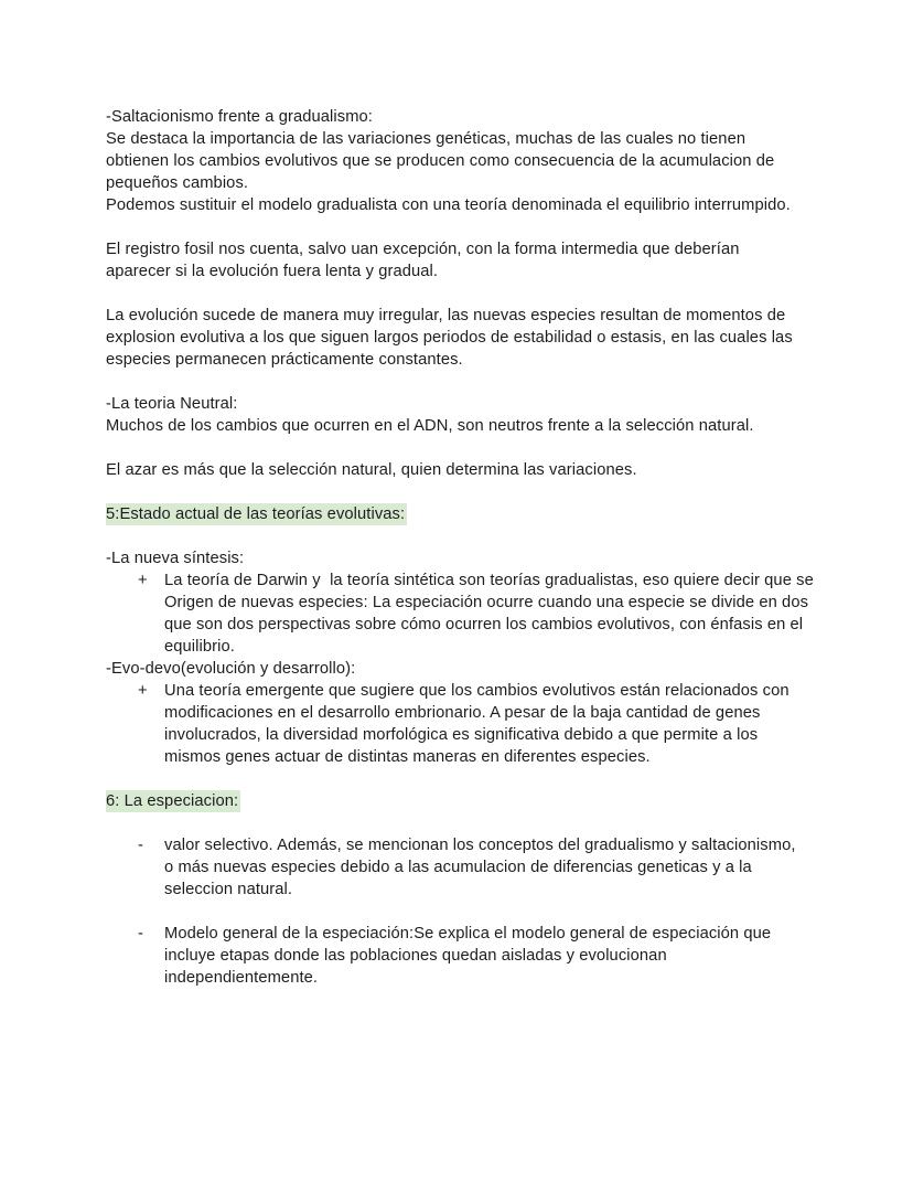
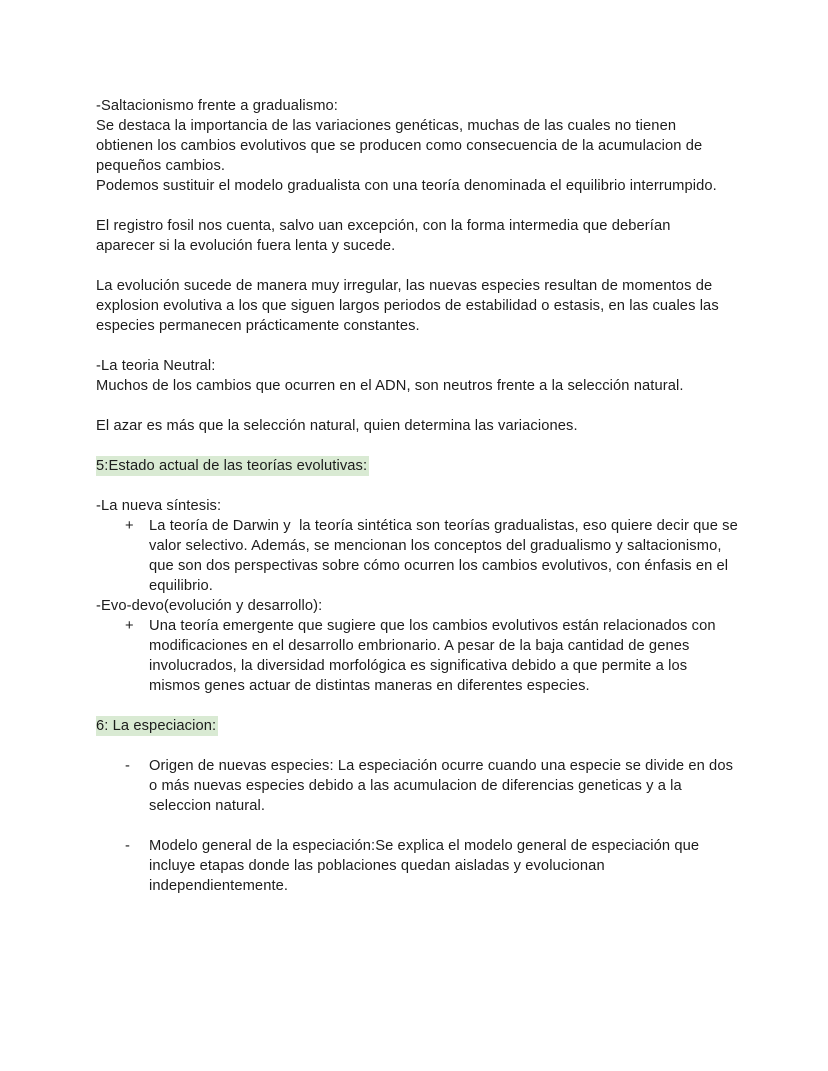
  -Saltacionismo frente a gradualismo:
  Se destaca la importancia de las variaciones genéticas, muchas de las cuales no tienen
  obtienen los cambios evolutivos que se producen como consecuencia de la acumulacion de
  pequeños cambios.
  Podemos sustituir el modelo gradualista con una teoría denominada el equilibrio interrumpido.
  El registro fosil nos cuenta, salvo uan excepción, con la forma intermedia que deberían
- aparecer si la evolución fuera lenta y gradual.
+ aparecer si la evolución fuera lenta y sucede.
  La evolución sucede de manera muy irregular, las nuevas especies resultan de momentos de
  explosion evolutiva a los que siguen largos periodos de estabilidad o estasis, en las cuales las
  especies permanecen prácticamente constantes.
  -La teoria Neutral:
  Muchos de los cambios que ocurren en el ADN, son neutros frente a la selección natural.
  El azar es más que la selección natural, quien determina las variaciones.
  5:Estado actual de las teorías evolutivas:
  -La nueva síntesis:
  +
  La teoría de Darwin y la teoría sintética son teorías gradualistas, eso quiere decir que se
- Origen de nuevas especies: La especiación ocurre cuando una especie se divide en dos
+ valor selectivo. Además, se mencionan los conceptos del gradualismo y saltacionismo,
  que son dos perspectivas sobre cómo ocurren los cambios evolutivos, con énfasis en el
  equilibrio.
  -Evo-devo(evolución y desarrollo):
  +
  Una teoría emergente que sugiere que los cambios evolutivos están relacionados con
  modificaciones en el desarrollo embrionario. A pesar de la baja cantidad de genes
  involucrados, la diversidad morfológica es significativa debido a que permite a los
  mismos genes actuar de distintas maneras en diferentes especies.
  6: La especiacion:
  -
- valor selectivo. Además, se mencionan los conceptos del gradualismo y saltacionismo,
+ Origen de nuevas especies: La especiación ocurre cuando una especie se divide en dos
  o más nuevas especies debido a las acumulacion de diferencias geneticas y a la
  seleccion natural.
  -
  Modelo general de la especiación:Se explica el modelo general de especiación que
  incluye etapas donde las poblaciones quedan aisladas y evolucionan
  independientemente.
